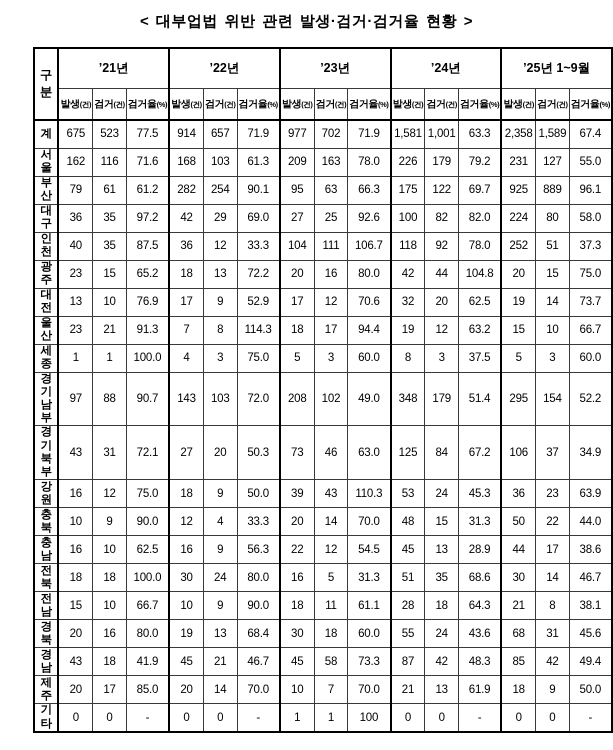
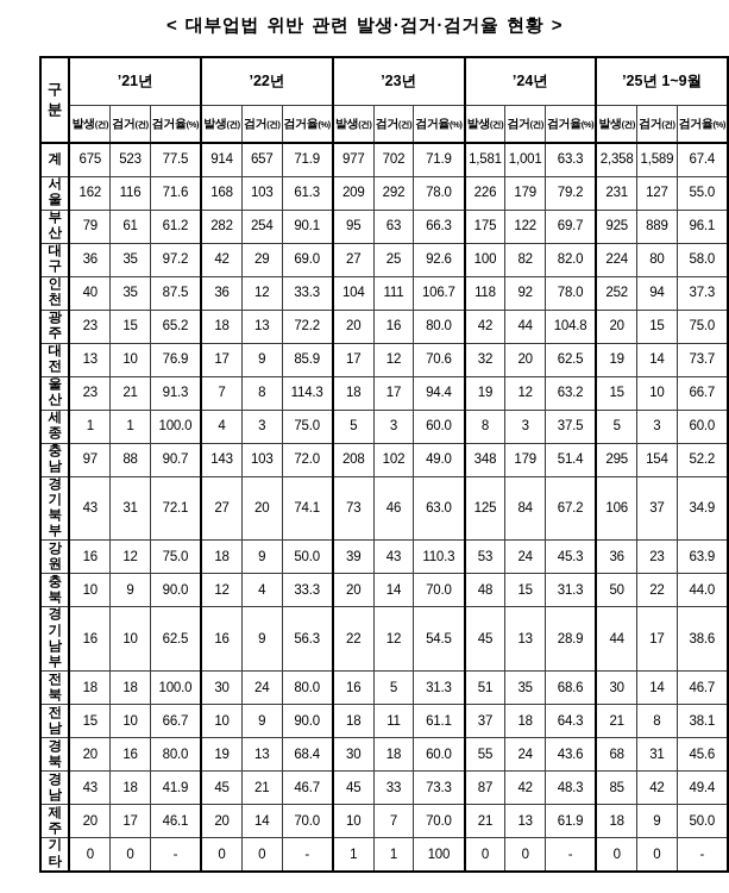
  < 대부업법 위반 관련 발생·검거·검거율 현황 >
  구분	’21년	’22년	’23년	’24년	’25년 1~9월
  발생(건)	검거(건)	검거율(%)	발생(건)	검거(건)	검거율(%)	발생(건)	검거(건)	검거율(%)	발생(건)	검거(건)	검거율(%)	발생(건)	검거(건)	검거율(%)
  계	675	523	77.5	914	657	71.9	977	702	71.9	1,581	1,001	63.3	2,358	1,589	67.4
- 서울	162	116	71.6	168	103	61.3	209	163	78.0	226	179	79.2	231	127	55.0
+ 서울	162	116	71.6	168	103	61.3	209	292	78.0	226	179	79.2	231	127	55.0
  부산	79	61	61.2	282	254	90.1	95	63	66.3	175	122	69.7	925	889	96.1
  대구	36	35	97.2	42	29	69.0	27	25	92.6	100	82	82.0	224	80	58.0
- 인천	40	35	87.5	36	12	33.3	104	111	106.7	118	92	78.0	252	51	37.3
+ 인천	40	35	87.5	36	12	33.3	104	111	106.7	118	92	78.0	252	94	37.3
  광주	23	15	65.2	18	13	72.2	20	16	80.0	42	44	104.8	20	15	75.0
- 대전	13	10	76.9	17	9	52.9	17	12	70.6	32	20	62.5	19	14	73.7
+ 대전	13	10	76.9	17	9	85.9	17	12	70.6	32	20	62.5	19	14	73.7
  울산	23	21	91.3	7	8	114.3	18	17	94.4	19	12	63.2	15	10	66.7
  세종	1	1	100.0	4	3	75.0	5	3	60.0	8	3	37.5	5	3	60.0
- 경기 남부	97	88	90.7	143	103	72.0	208	102	49.0	348	179	51.4	295	154	52.2
+ 충남	97	88	90.7	143	103	72.0	208	102	49.0	348	179	51.4	295	154	52.2
- 경기 북부	43	31	72.1	27	20	50.3	73	46	63.0	125	84	67.2	106	37	34.9
+ 경기 북부	43	31	72.1	27	20	74.1	73	46	63.0	125	84	67.2	106	37	34.9
  강원	16	12	75.0	18	9	50.0	39	43	110.3	53	24	45.3	36	23	63.9
  충북	10	9	90.0	12	4	33.3	20	14	70.0	48	15	31.3	50	22	44.0
- 충남	16	10	62.5	16	9	56.3	22	12	54.5	45	13	28.9	44	17	38.6
+ 경기 남부	16	10	62.5	16	9	56.3	22	12	54.5	45	13	28.9	44	17	38.6
  전북	18	18	100.0	30	24	80.0	16	5	31.3	51	35	68.6	30	14	46.7
- 전남	15	10	66.7	10	9	90.0	18	11	61.1	28	18	64.3	21	8	38.1
+ 전남	15	10	66.7	10	9	90.0	18	11	61.1	37	18	64.3	21	8	38.1
  경북	20	16	80.0	19	13	68.4	30	18	60.0	55	24	43.6	68	31	45.6
- 경남	43	18	41.9	45	21	46.7	45	58	73.3	87	42	48.3	85	42	49.4
+ 경남	43	18	41.9	45	21	46.7	45	33	73.3	87	42	48.3	85	42	49.4
- 제주	20	17	85.0	20	14	70.0	10	7	70.0	21	13	61.9	18	9	50.0
+ 제주	20	17	46.1	20	14	70.0	10	7	70.0	21	13	61.9	18	9	50.0
  기타	0	0	-	0	0	-	1	1	100	0	0	-	0	0	-
